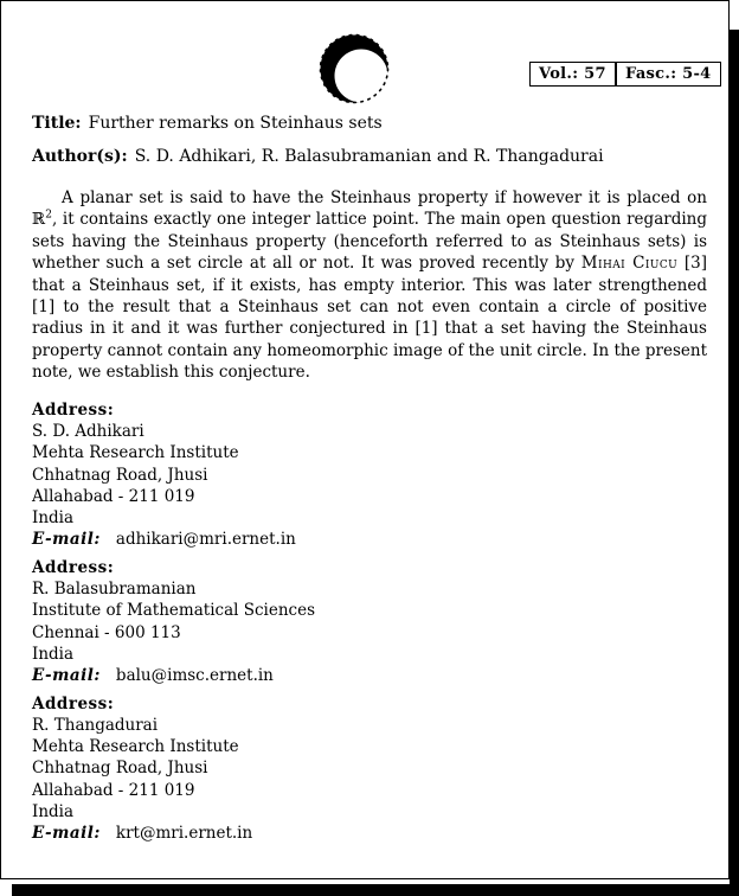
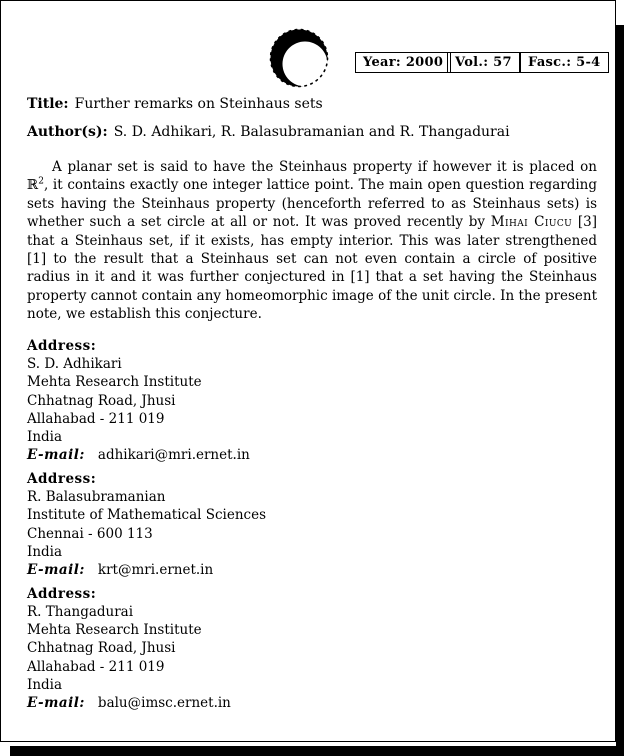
+ Year: 2000
  Vol.: 57
  Fasc.: 5-4
  Title: Further remarks on Steinhaus sets
  Author(s): S. D. Adhikari, R. Balasubramanian and R. Thangadurai
  A planar set is said to have the Steinhaus property if however it is placed on ℝ2, it contains exactly one integer lattice point. The main open question regarding sets having the Steinhaus property (henceforth referred to as Steinhaus sets) is whether such a set circle at all or not. It was proved recently by Mihai Ciucu [3] that a Steinhaus set, if it exists, has empty interior. This was later strengthened [1] to the result that a Steinhaus set can not even contain a circle of positive radius in it and it was further conjectured in [1] that a set having the Steinhaus property cannot contain any homeomorphic image of the unit circle. In the present note, we establish this conjecture.
  Address:
  S. D. Adhikari
  Mehta Research Institute
  Chhatnag Road, Jhusi
  Allahabad - 211 019
  India
  E-mail: adhikari@mri.ernet.in
  Address:
  R. Balasubramanian
  Institute of Mathematical Sciences
  Chennai - 600 113
  India
- E-mail: balu@imsc.ernet.in
+ E-mail: krt@mri.ernet.in
  Address:
  R. Thangadurai
  Mehta Research Institute
  Chhatnag Road, Jhusi
  Allahabad - 211 019
  India
- E-mail: krt@mri.ernet.in
+ E-mail: balu@imsc.ernet.in
